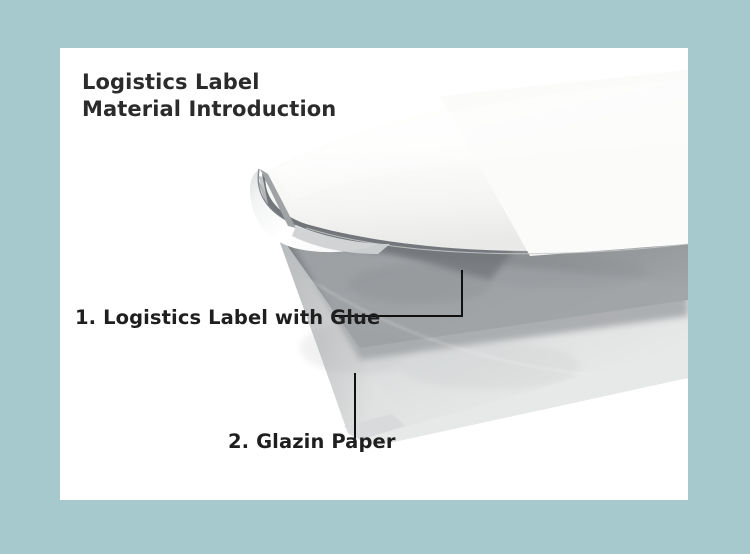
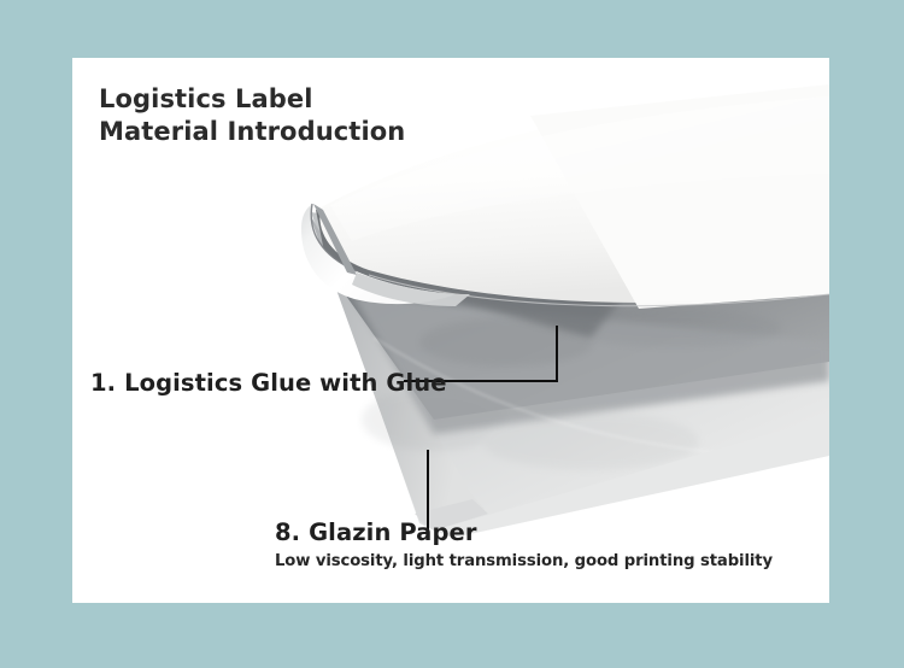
  Logistics Label
  Material Introduction
- 1. Logistics Label with Glue
+ 1. Logistics Glue with Glue
- 2. Glazin Paper
+ 8. Glazin Paper
+ Low viscosity, light transmission, good printing stability
